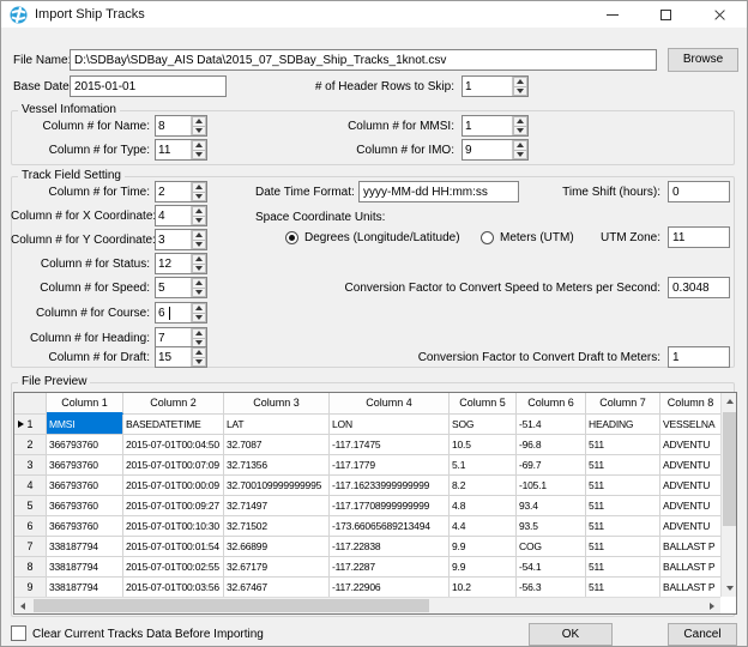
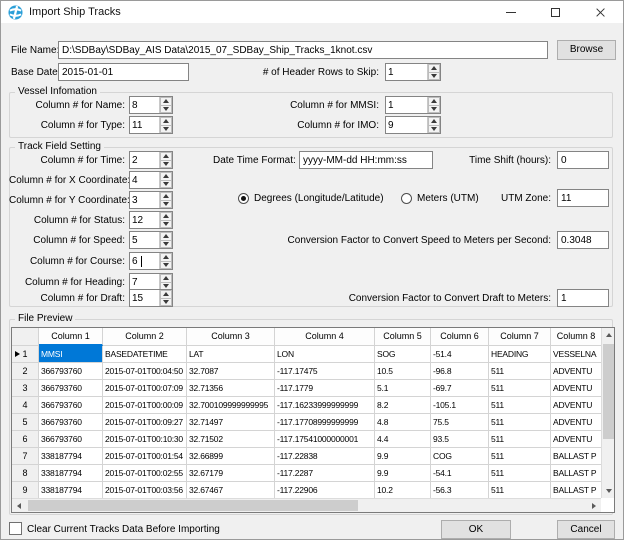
  Import Ship Tracks
  File Name
  D:\SDBay\SDBay_AIS Data\2015_07_SDBay_Ship_Tracks_1knot.csv
  Browse
  Base Date
  2015-01-01
  # of Header Rows to Skip:
  1
  Vessel Infomation
  Column # for Name:
  8
  Column # for Type:
  11
  Column # for MMSI:
  1
  Column # for IMO:
  9
  Track Field Setting
  Column # for Time:
  2
  Column # for X Coordinate
  4
  Column # for Y Coordinate
  3
  Column # for Status:
  12
  Column # for Speed:
  5
  Column # for Course:
  6
  Column # for Heading:
  7
  Column # for Draft:
  15
  Date Time Format:
  yyyy-MM-dd HH:mm:ss
  Time Shift (hours):
  0
- Space Coordinate Units:
  Degrees (Longitude/Latitude)
  Meters (UTM)
  UTM Zone:
  11
  Conversion Factor to Convert Speed to Meters per Second:
  0.3048
  Conversion Factor to Convert Draft to Meters:
  1
  File Preview
  Column 1
  Column 2
  Column 3
  Column 4
  Column 5
  Column 6
  Column 7
  Column 8
  1
  MMSI
  BASEDATETIME
  LAT
  LON
  SOG
  -51.4
  HEADING
  VESSELNA
  2
  366793760
  2015-07-01T00:04:50
  32.7087
  -117.17475
  10.5
  -96.8
  511
  ADVENTU
  3
  366793760
  2015-07-01T00:07:09
  32.71356
  -117.1779
  5.1
  -69.7
  511
  ADVENTU
  4
  366793760
  2015-07-01T00:00:09
  32.700109999999995
  -117.16233999999999
  8.2
  -105.1
  511
  ADVENTU
  5
  366793760
  2015-07-01T00:09:27
  32.71497
  -117.17708999999999
  4.8
- 93.4
+ 75.5
  511
  ADVENTU
  6
  366793760
  2015-07-01T00:10:30
  32.71502
- -173.66065689213494
+ -117.17541000000001
  4.4
  93.5
  511
  ADVENTU
  7
  338187794
  2015-07-01T00:01:54
  32.66899
  -117.22838
  9.9
  COG
  511
  BALLAST P
  8
  338187794
  2015-07-01T00:02:55
  32.67179
  -117.2287
  9.9
  -54.1
  511
  BALLAST P
  9
  338187794
  2015-07-01T00:03:56
  32.67467
  -117.22906
  10.2
  -56.3
  511
  BALLAST P
  Clear Current Tracks Data Before Importing
  OK
  Cancel
